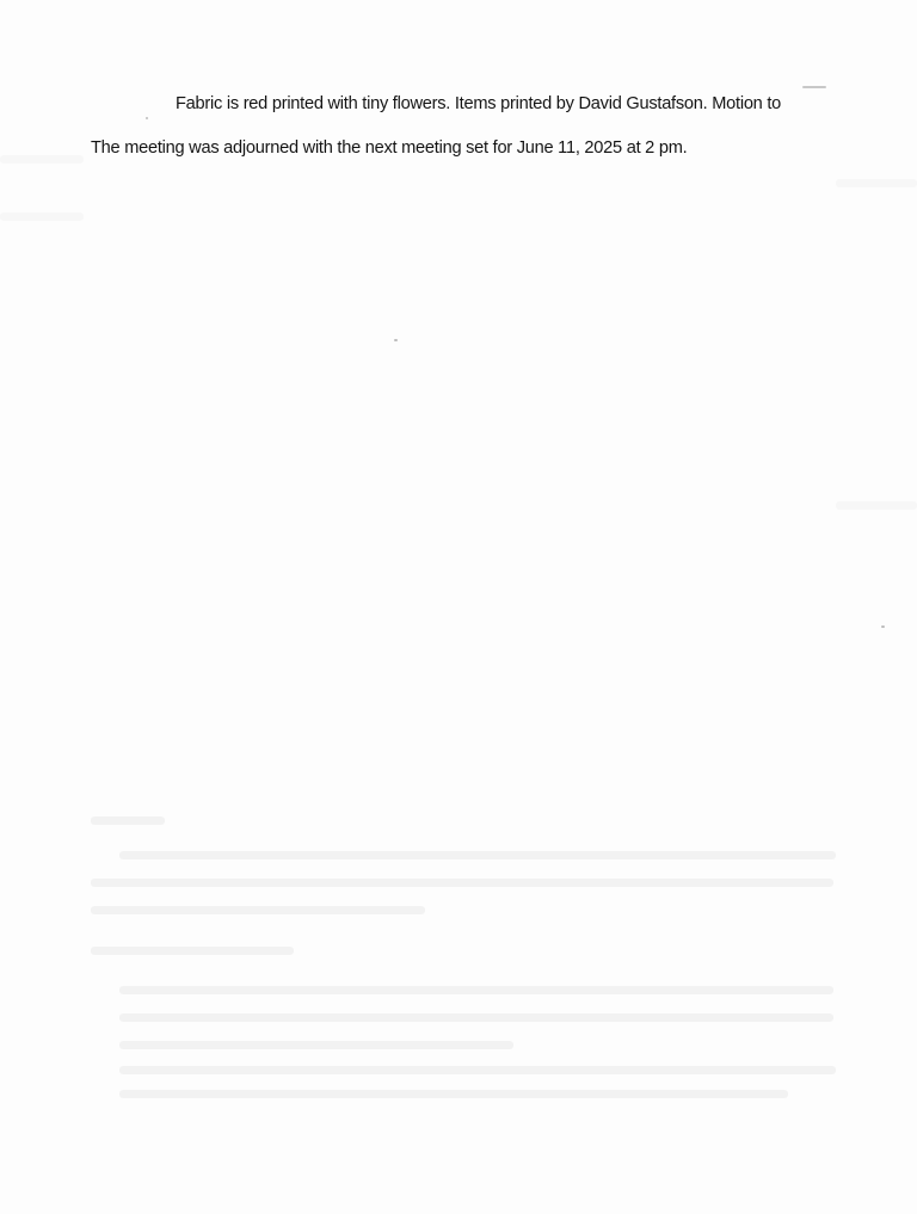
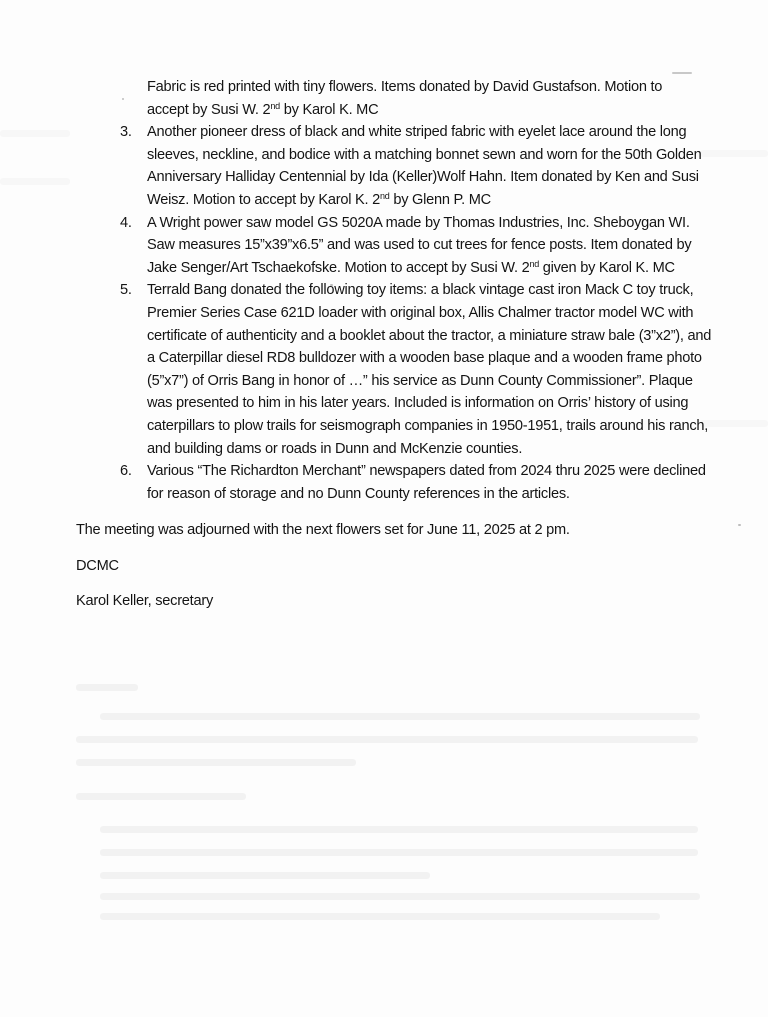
- Fabric is red printed with tiny flowers. Items printed by David Gustafson. Motion to
+ Fabric is red printed with tiny flowers. Items donated by David Gustafson. Motion to
+ accept by Susi W. 2nd by Karol K. MC
+ 3.
+ Another pioneer dress of black and white striped fabric with eyelet lace around the long sleeves, neckline, and bodice with a matching bonnet sewn and worn for the 50th Golden Anniversary Halliday Centennial by Ida (Keller)Wolf Hahn. Item donated by Ken and Susi Weisz. Motion to accept by Karol K. 2nd by Glenn P. MC
+ 4.
+ A Wright power saw model GS 5020A made by Thomas Industries, Inc. Sheboygan WI. Saw measures 15”x39”x6.5” and was used to cut trees for fence posts. Item donated by Jake Senger/Art Tschaekofske. Motion to accept by Susi W. 2nd given by Karol K. MC
+ 5.
+ Terrald Bang donated the following toy items: a black vintage cast iron Mack C toy truck, Premier Series Case 621D loader with original box, Allis Chalmer tractor model WC with certificate of authenticity and a booklet about the tractor, a miniature straw bale (3”x2”), and a Caterpillar diesel RD8 bulldozer with a wooden base plaque and a wooden frame photo (5”x7”) of Orris Bang in honor of …” his service as Dunn County Commissioner”. Plaque was presented to him in his later years. Included is information on Orris’ history of using caterpillars to plow trails for seismograph companies in 1950-1951, trails around his ranch, and building dams or roads in Dunn and McKenzie counties.
+ 6.
+ Various “The Richardton Merchant” newspapers dated from 2024 thru 2025 were declined for reason of storage and no Dunn County references in the articles.
- The meeting was adjourned with the next meeting set for June 11, 2025 at 2 pm.
+ The meeting was adjourned with the next flowers set for June 11, 2025 at 2 pm.
+ DCMC
+ Karol Keller, secretary
